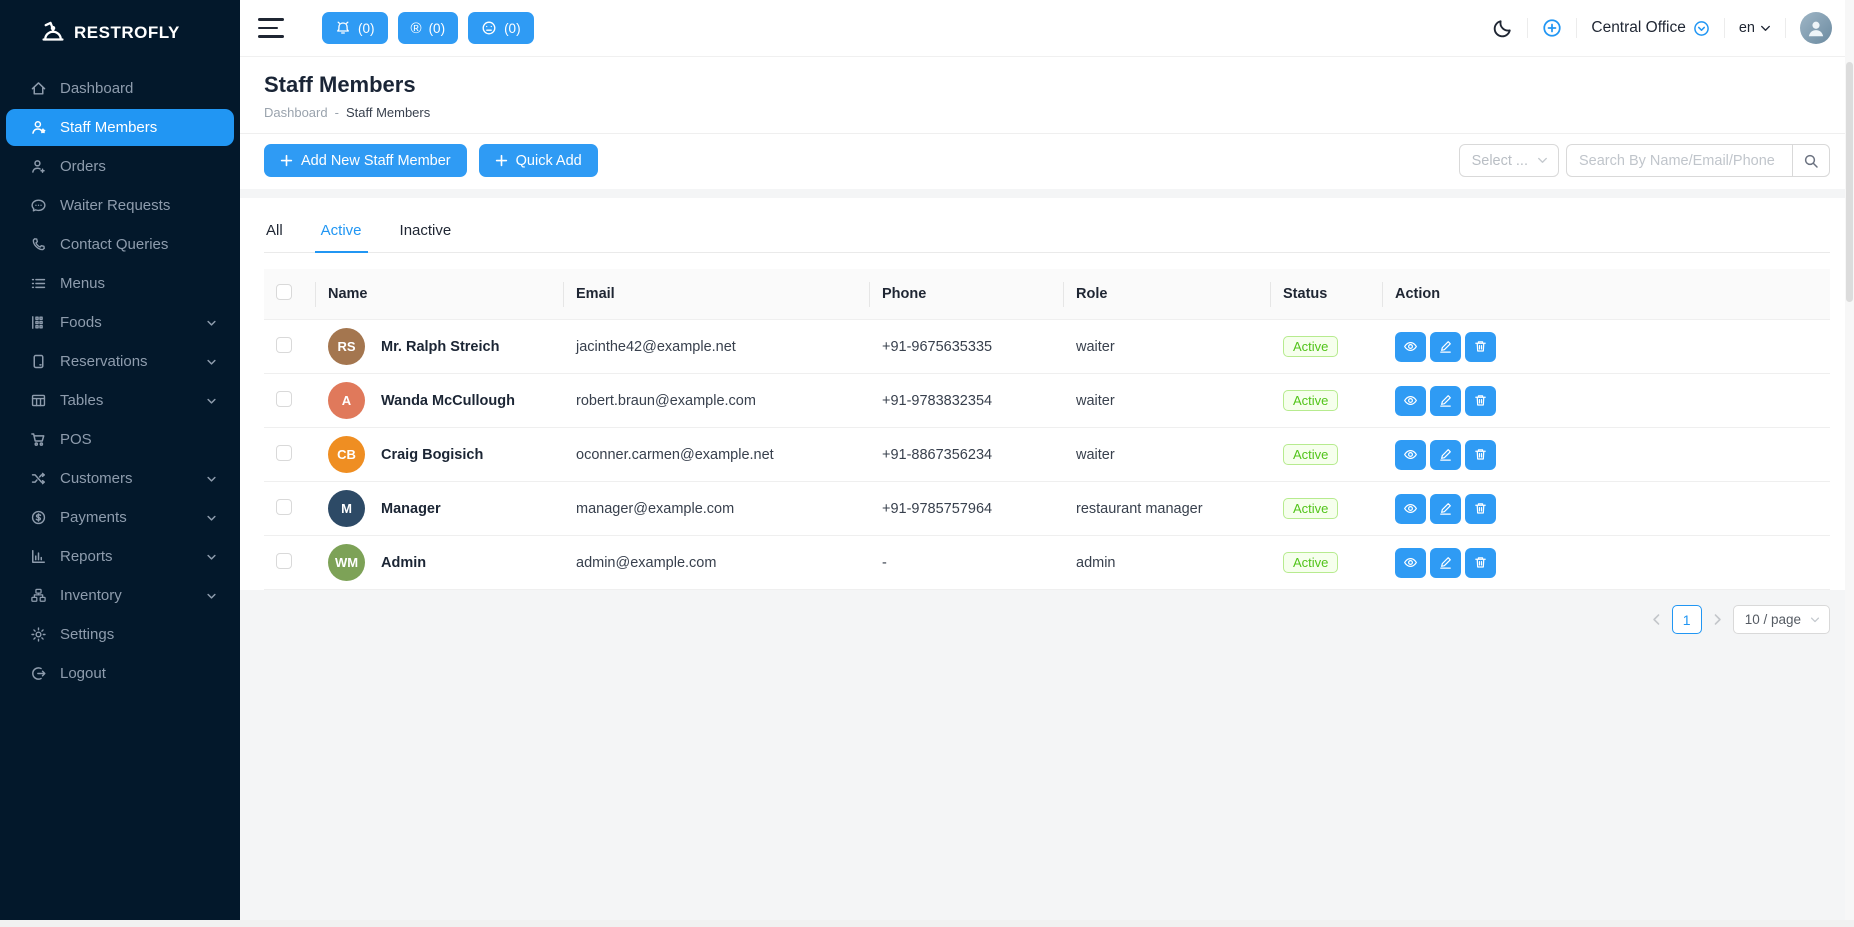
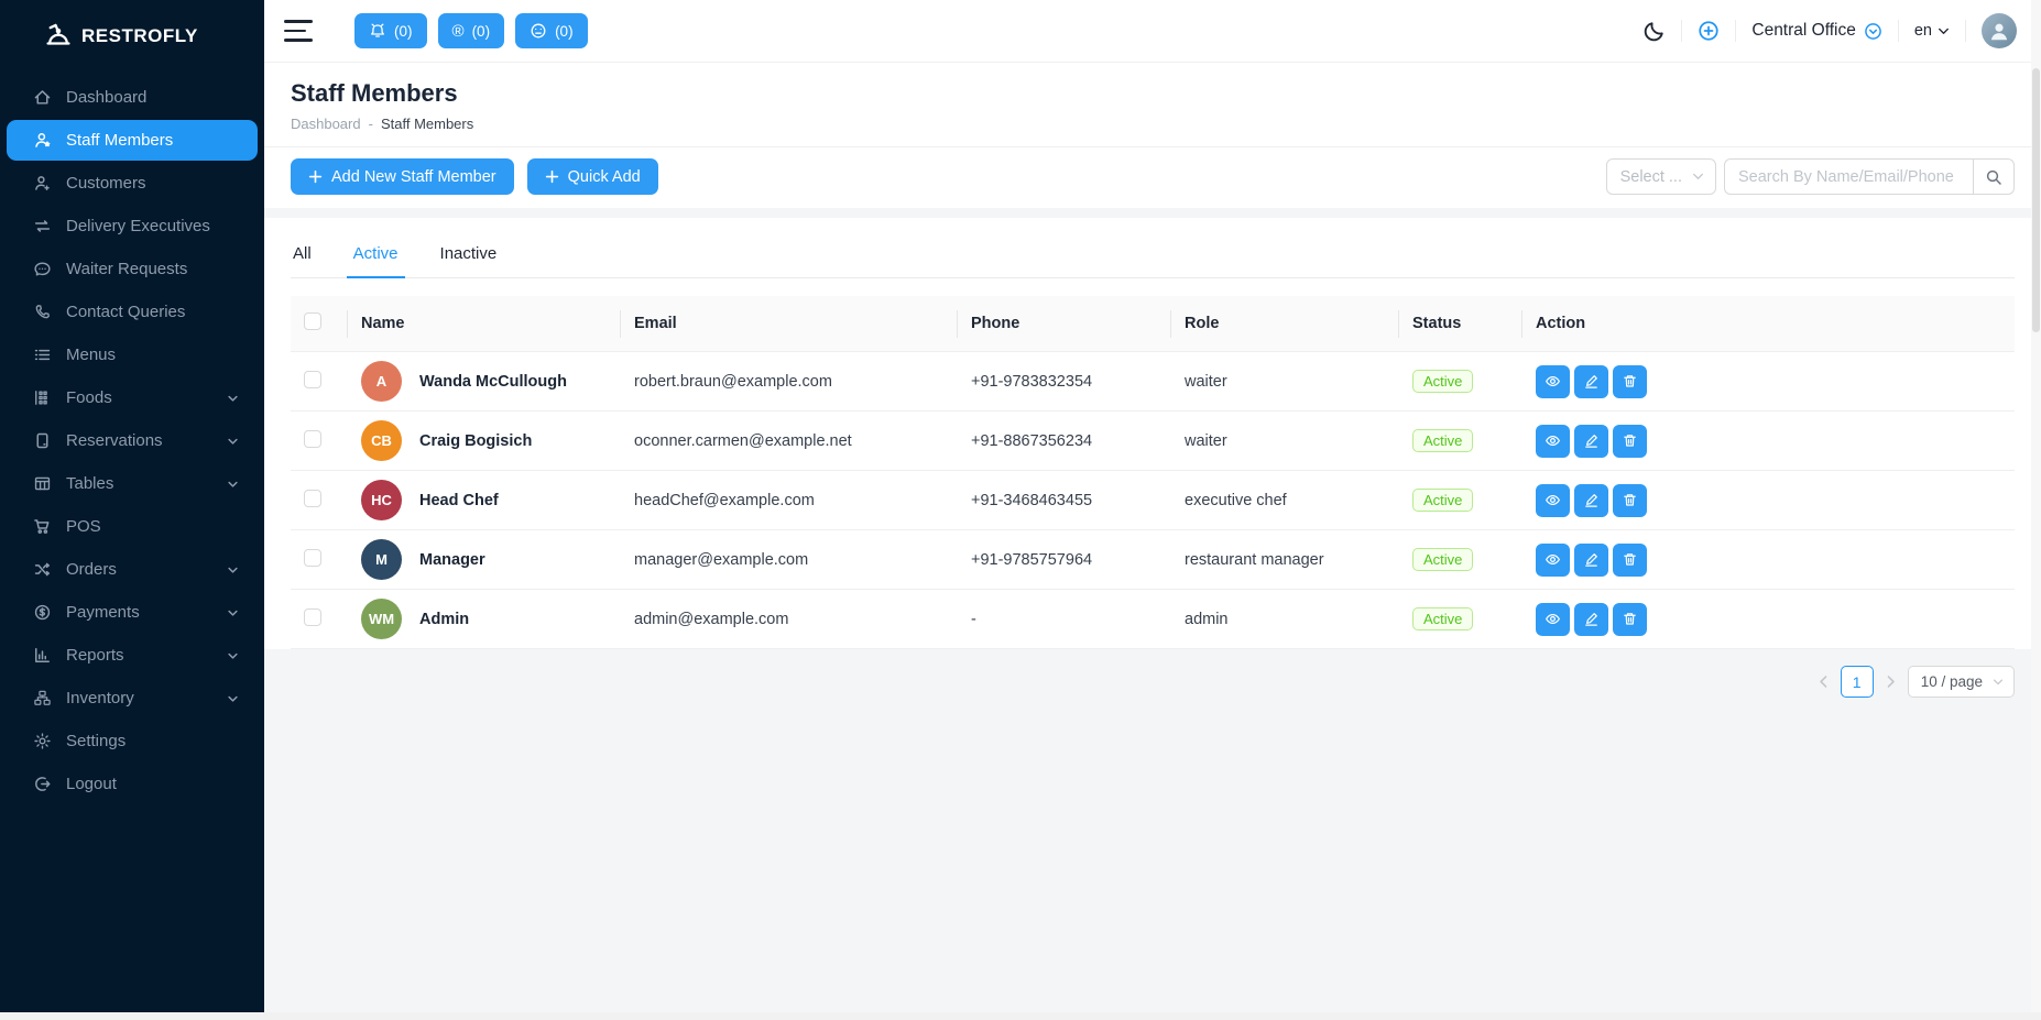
  RESTROFLY
  Dashboard
  Staff Members
- Orders
+ Customers
+ Delivery Executives
  Waiter Requests
  Contact Queries
  Menus
  Foods
  Reservations
  Tables
  POS
- Customers
+ Orders
  Payments
  Reports
  Inventory
  Settings
  Logout
  (0)
  ®
  (0)
  (0)
  Central Office
  en
  Staff Members
  Dashboard
  -
  Staff Members
  Add New Staff Member
  Quick Add
  Select ...
  Search By Name/Email/Phone
  All
  Active
  Inactive
  	Name	Email	Phone	Role	Status	Action
- 	RS Mr. Ralph Streich	jacinthe42@example.net	+91-9675635335	waiter	Active
  	A Wanda McCullough	robert.braun@example.com	+91-9783832354	waiter	Active
  	CB Craig Bogisich	oconner.carmen@example.net	+91-8867356234	waiter	Active
+ 	HC Head Chef	headChef@example.com	+91-3468463455	executive chef	Active
  	M Manager	manager@example.com	+91-9785757964	restaurant manager	Active
  	WM Admin	admin@example.com	-	admin	Active
  1
  10 / page
